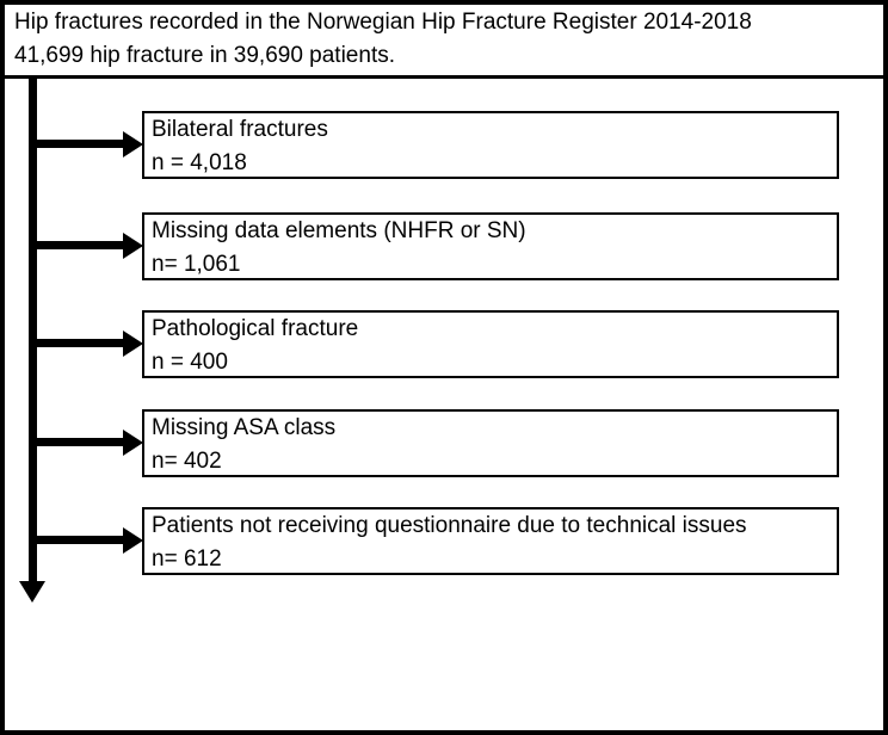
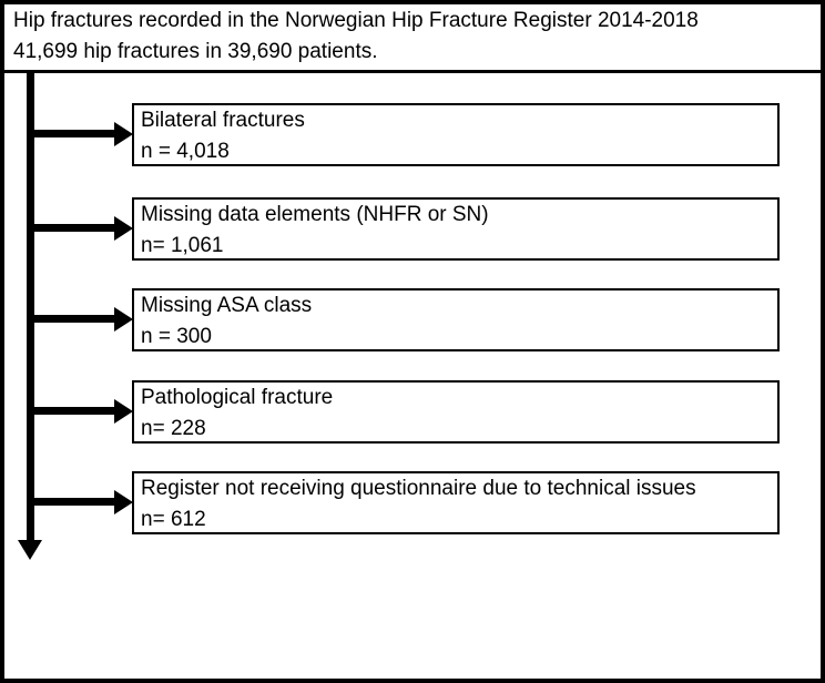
  Hip fractures recorded in the Norwegian Hip Fracture Register 2014-2018
- 41,699 hip fracture in 39,690 patients.
+ 41,699 hip fractures in 39,690 patients.
  Bilateral fractures
  n = 4,018
  Missing data elements (NHFR or SN)
  n= 1,061
- Pathological fracture
+ Missing ASA class
- n = 400
+ n = 300
- Missing ASA class
+ Pathological fracture
- n= 402
+ n= 228
- Patients not receiving questionnaire due to technical issues
+ Register not receiving questionnaire due to technical issues
  n= 612
